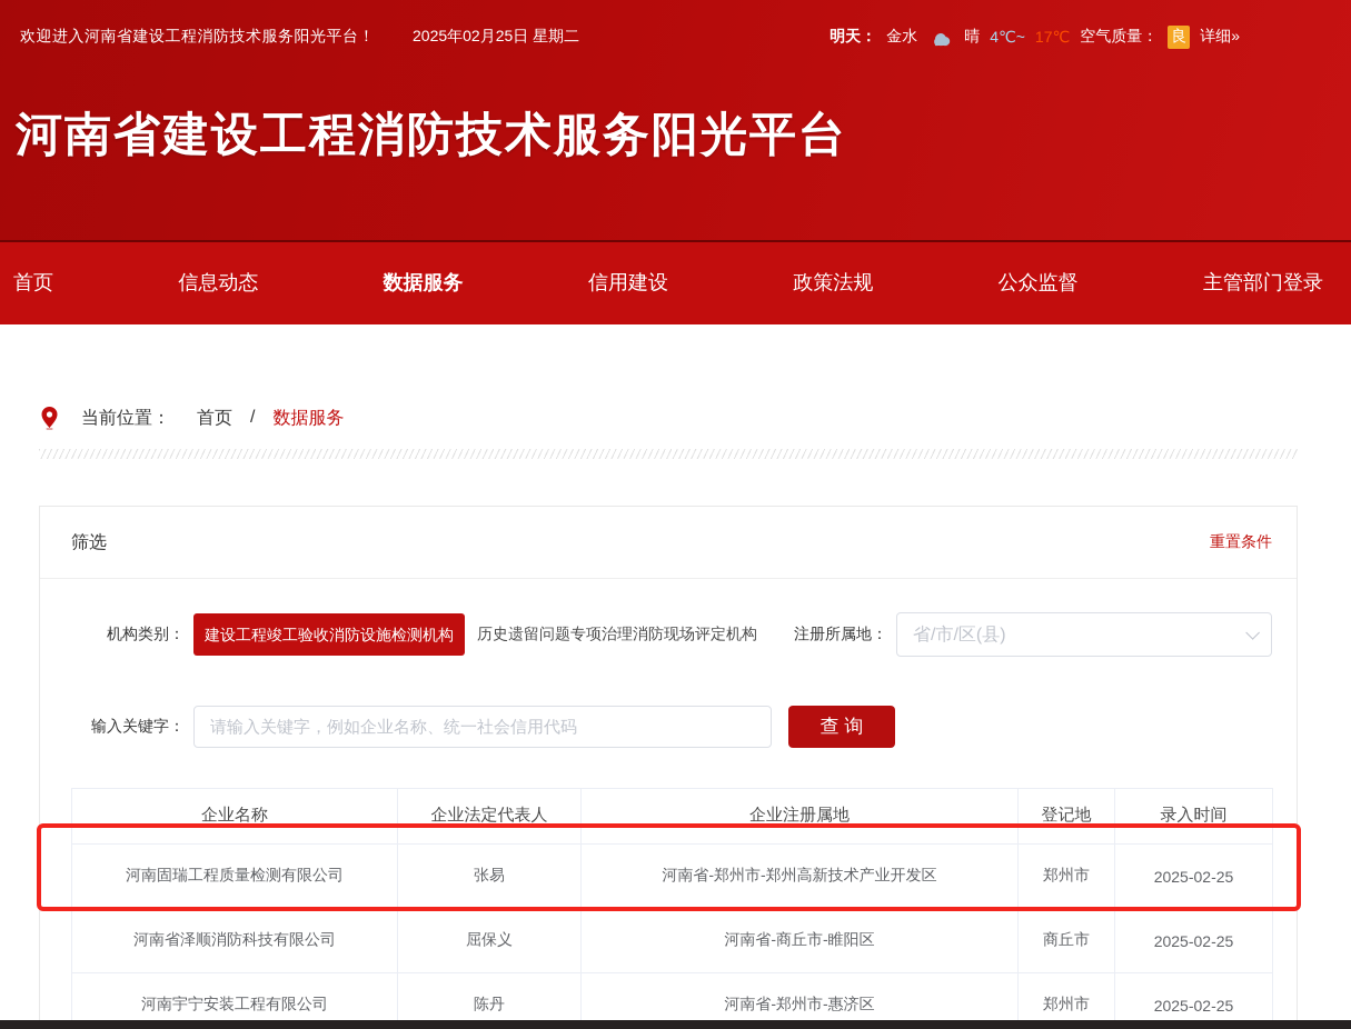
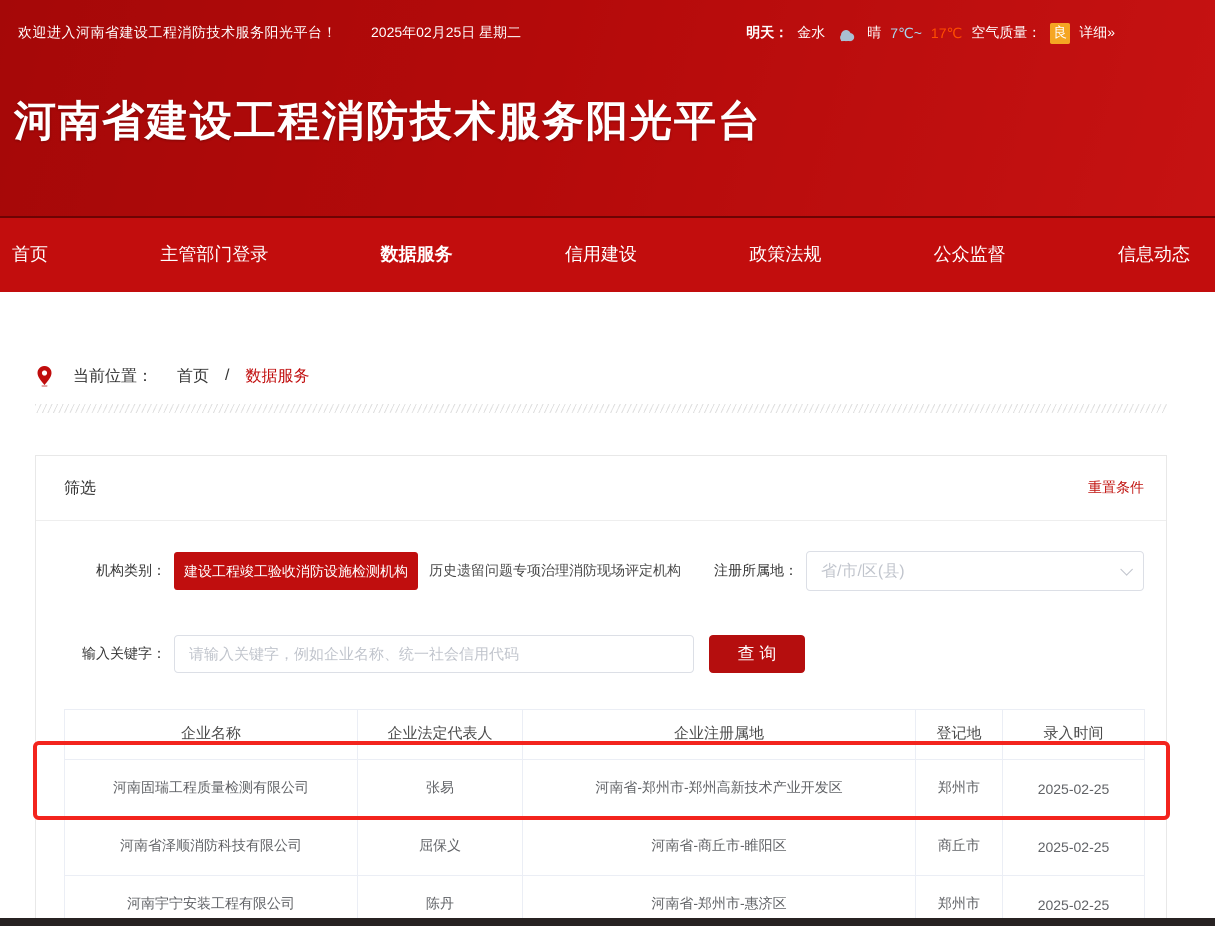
  欢迎进入河南省建设工程消防技术服务阳光平台！
  2025年02月25日 星期二
  明天：
  金水
  晴
- 4℃~
+ 7℃~
  17℃
  空气质量：
  良
  详细»
  河南省建设工程消防技术服务阳光平台
  首页
- 信息动态
+ 主管部门登录
  数据服务
  信用建设
  政策法规
  公众监督
- 主管部门登录
+ 信息动态
  当前位置：
  首页
  /
  数据服务
  筛选
  重置条件
  机构类别：
  建设工程竣工验收消防设施检测机构
  历史遗留问题专项治理消防现场评定机构
  注册所属地：
  省/市/区(县)
  输入关键字：
  请输入关键字，例如企业名称、统一社会信用代码
  查 询
  企业名称	企业法定代表人	企业注册属地	登记地	录入时间
  河南固瑞工程质量检测有限公司	张易	河南省-郑州市-郑州高新技术产业开发区	郑州市	2025-02-25
  河南省泽顺消防科技有限公司	屈保义	河南省-商丘市-睢阳区	商丘市	2025-02-25
  河南宇宁安装工程有限公司	陈丹	河南省-郑州市-惠济区	郑州市	2025-02-25
